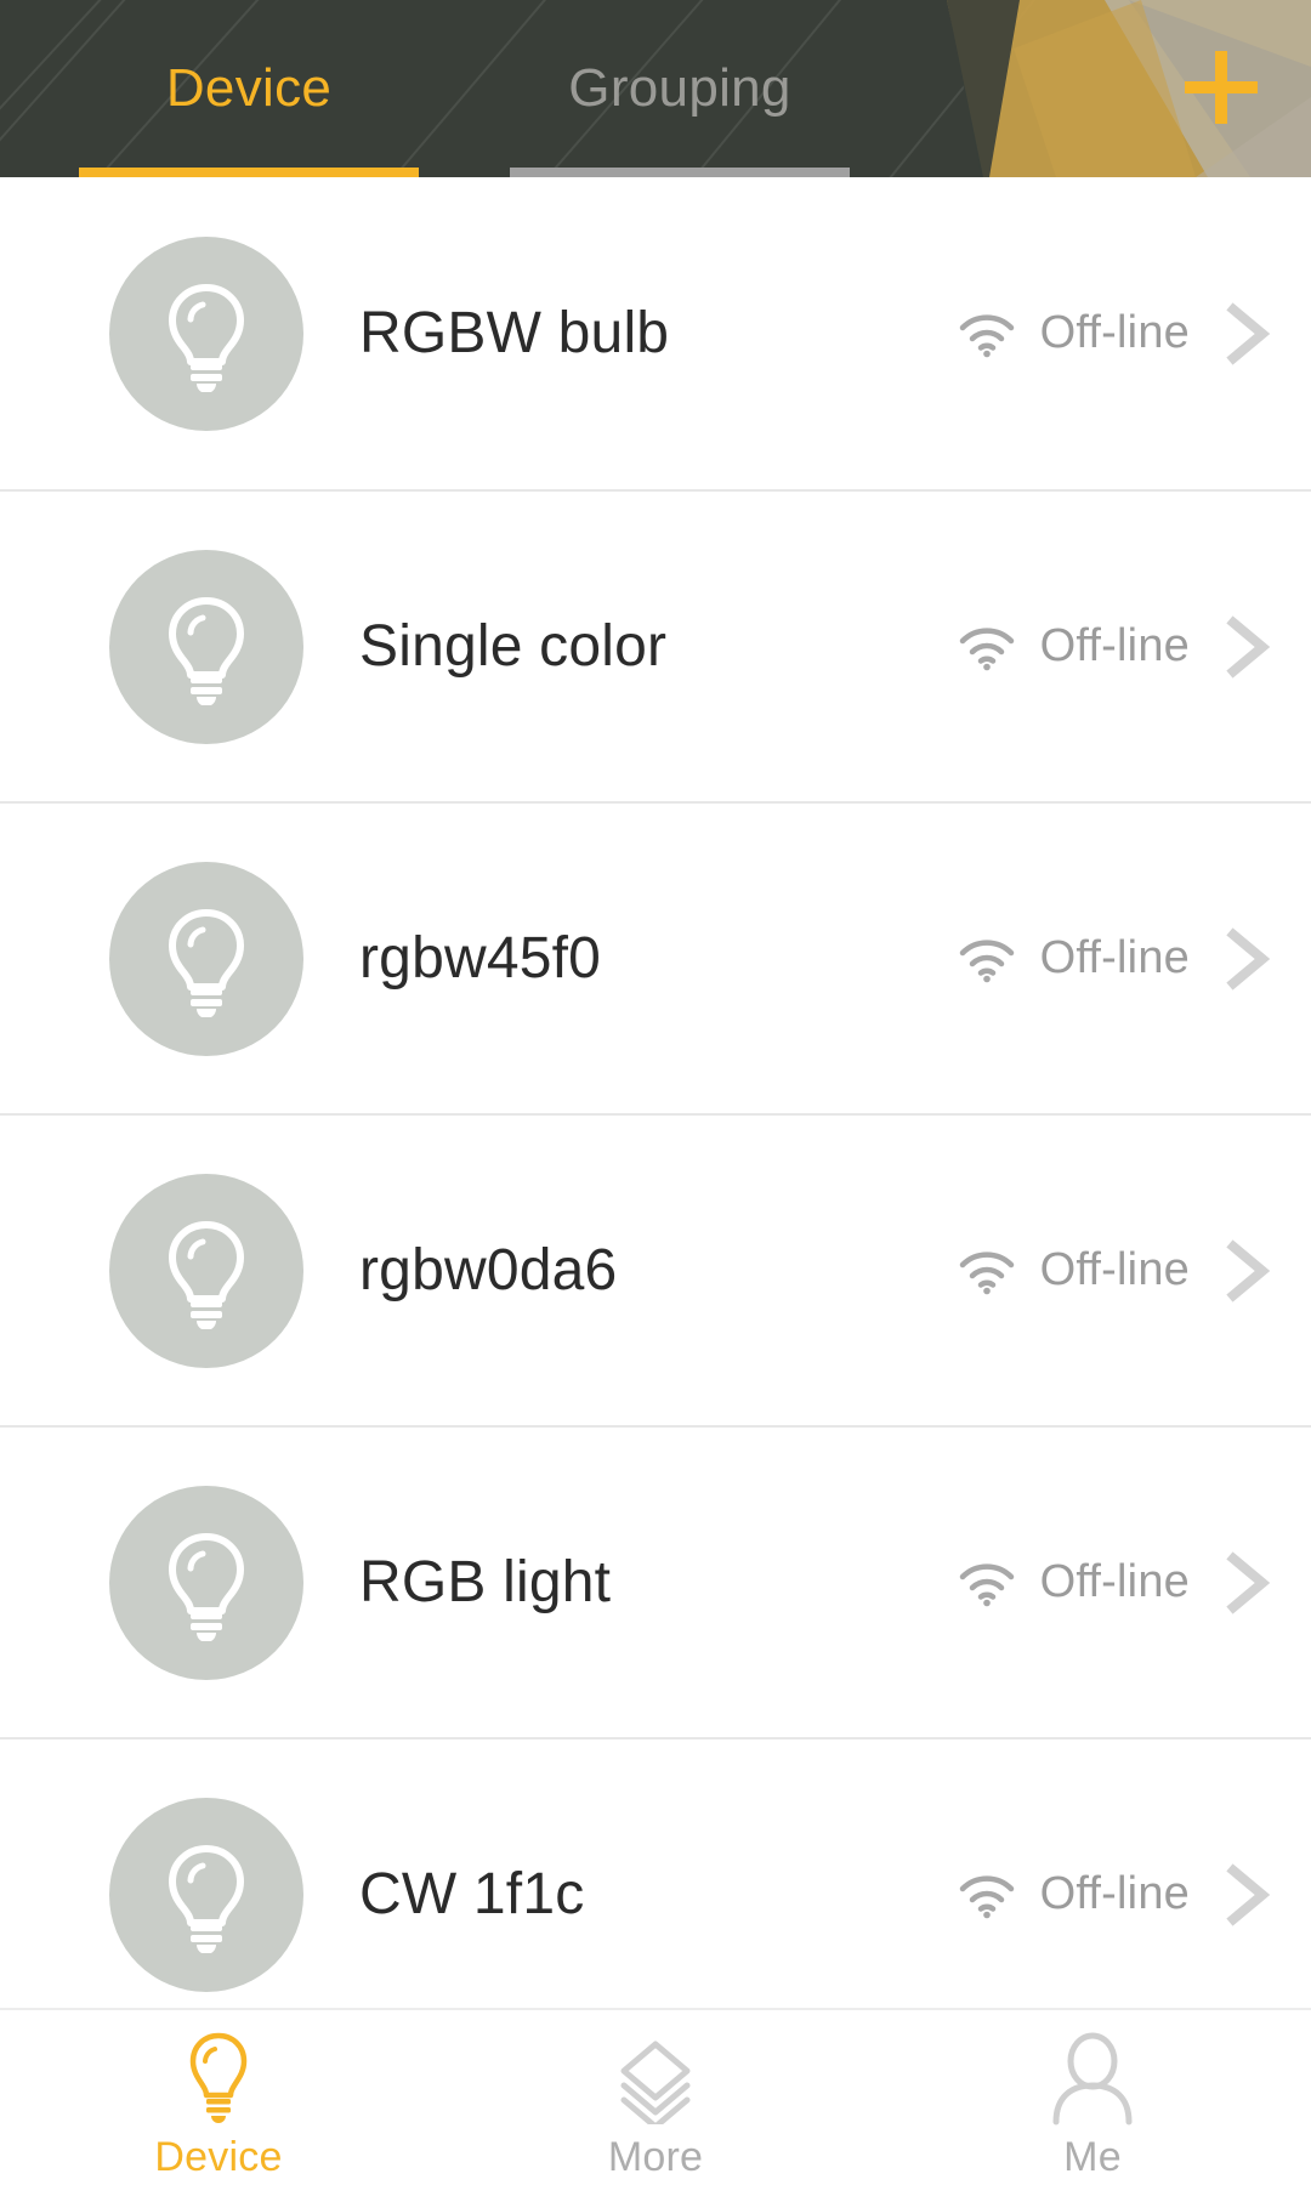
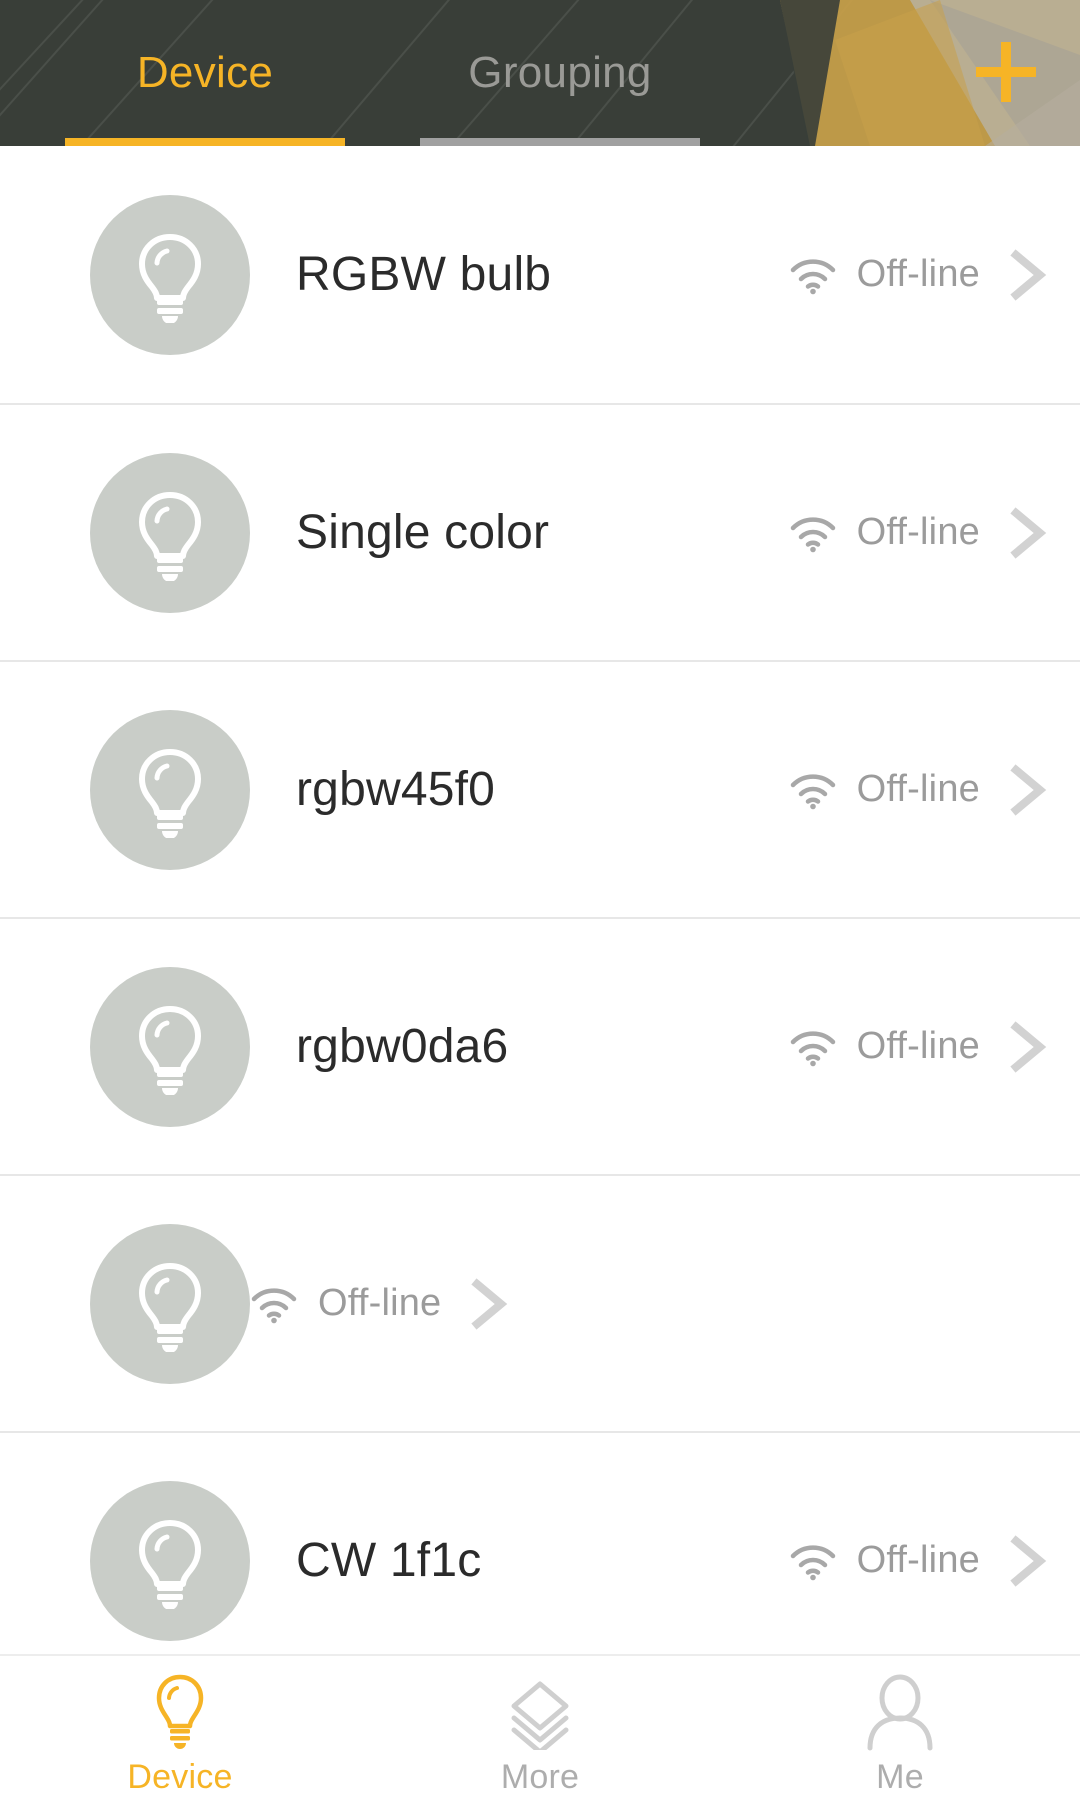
  Device
  Grouping
  RGBW bulb
  Off-line
  Single color
  Off-line
  rgbw45f0
  Off-line
  rgbw0da6
  Off-line
- RGB light
  Off-line
  CW 1f1c
  Off-line
  Device
  More
  Me
